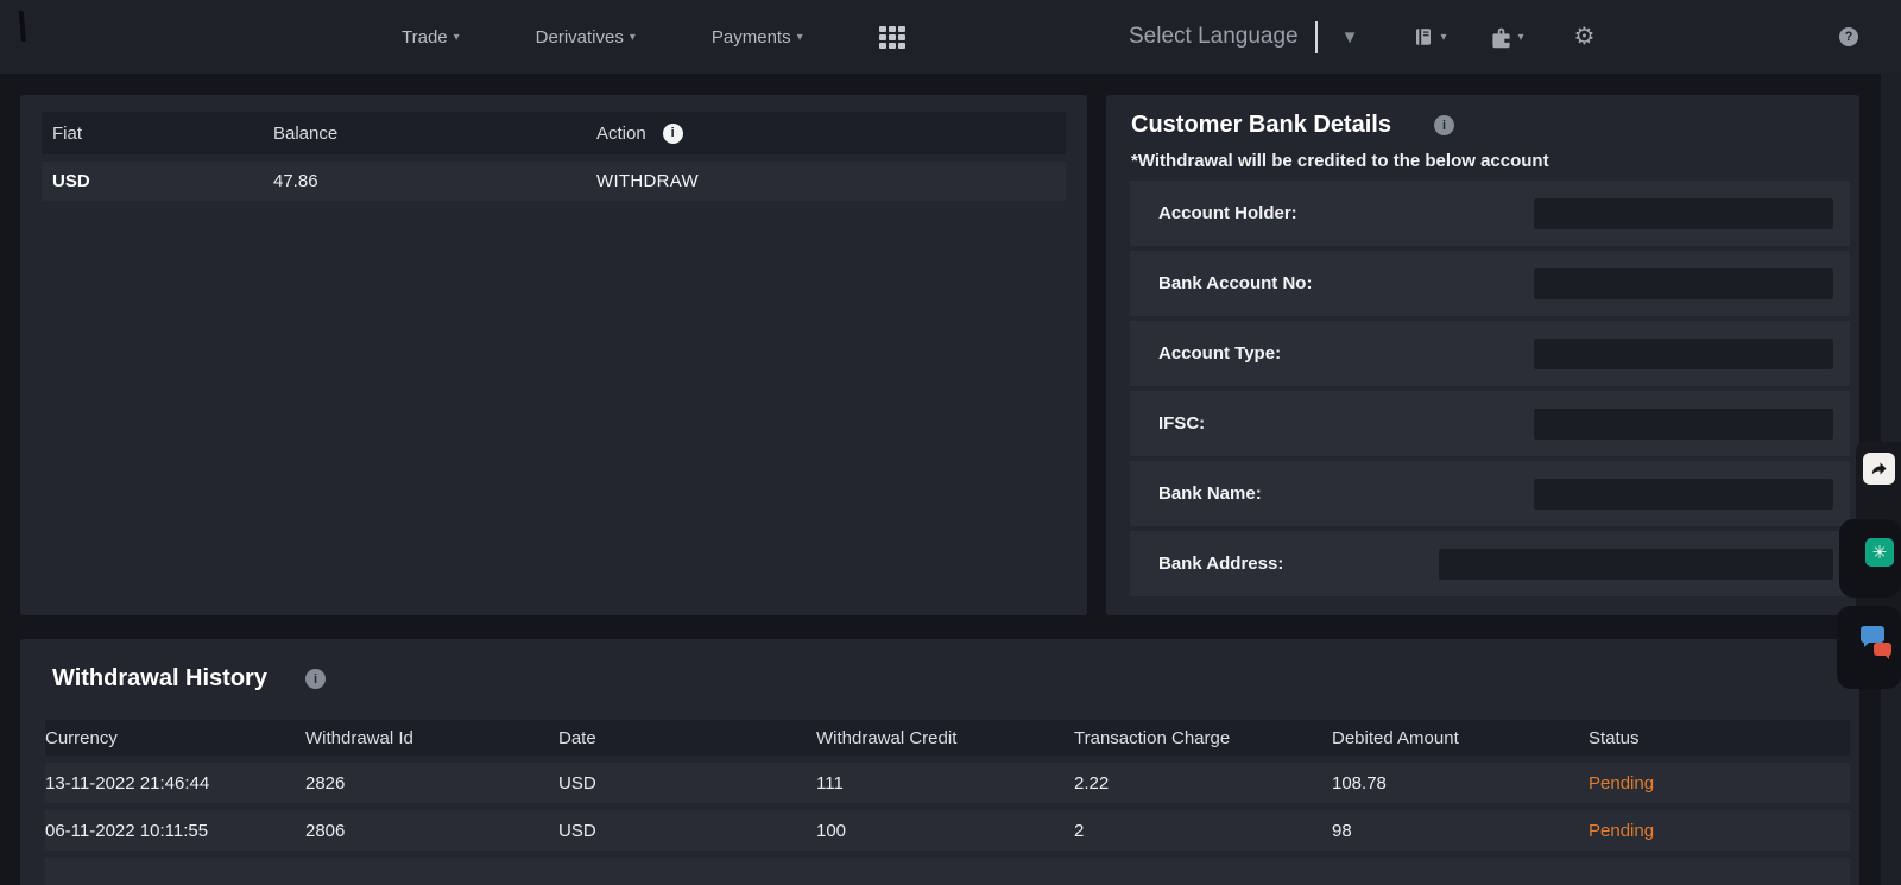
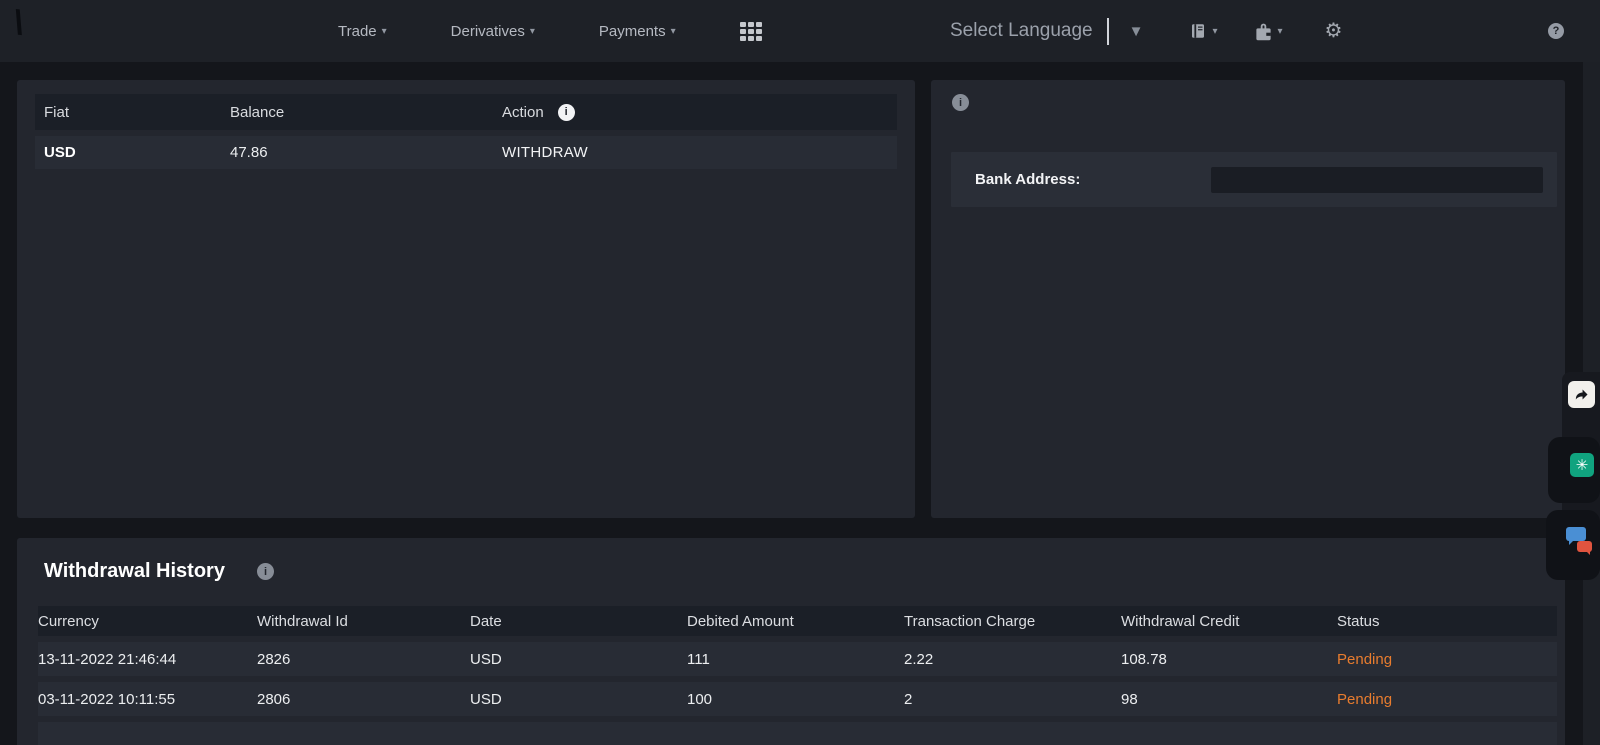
  Trade
  ▾
  Derivatives
  ▾
  Payments
  ▾
  Select Language
  ▼
  ▾
  ▾
  ⚙
  ?
  Fiat
  Balance
  Action
  i
  USD
  47.86
  WITHDRAW
- Customer Bank Details
  i
- *Withdrawal will be credited to the below account
- Account Holder:
- Bank Account No:
- Account Type:
- IFSC:
- Bank Name:
  Bank Address:
  Withdrawal History
  i
  Currency
  Withdrawal Id
  Date
- Withdrawal Credit
+ Debited Amount
  Transaction Charge
- Debited Amount
+ Withdrawal Credit
  Status
  13-11-2022 21:46:44
  2826
  USD
  111
  2.22
  108.78
  Pending
- 06-11-2022 10:11:55
+ 03-11-2022 10:11:55
  2806
  USD
  100
  2
  98
  Pending
  ✳
